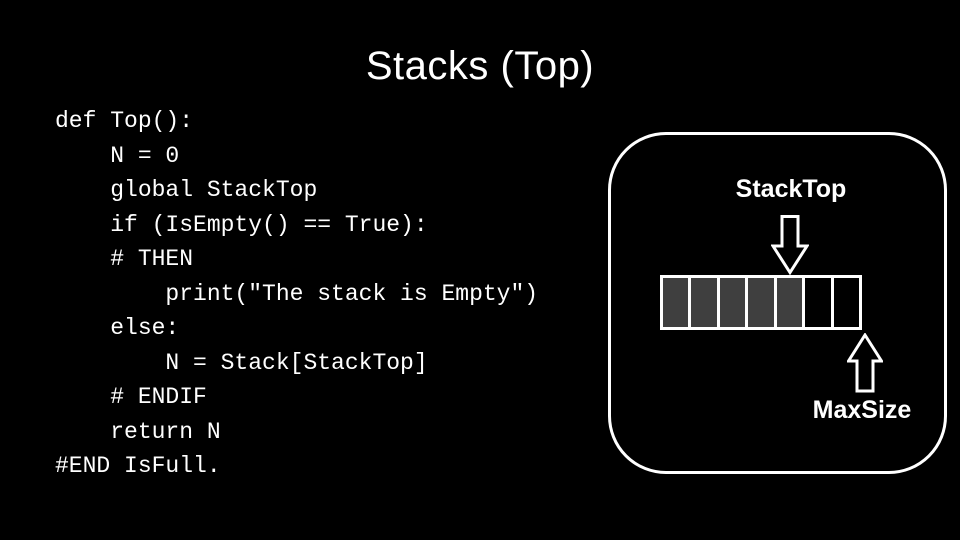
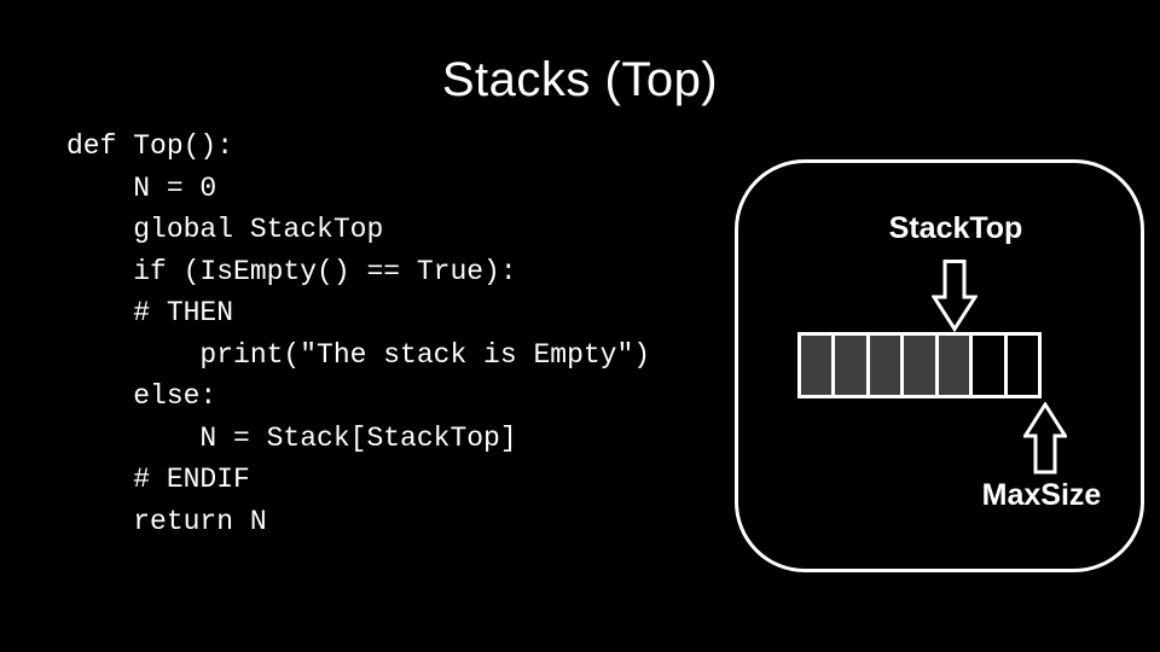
  Stacks (Top)
  def Top():
  N = 0
  global StackTop
  if (IsEmpty() == True):
  # THEN
  print("The stack is Empty")
  else:
  N = Stack[StackTop]
  # ENDIF
  return N
- #END IsFull.
  StackTop
  MaxSize
